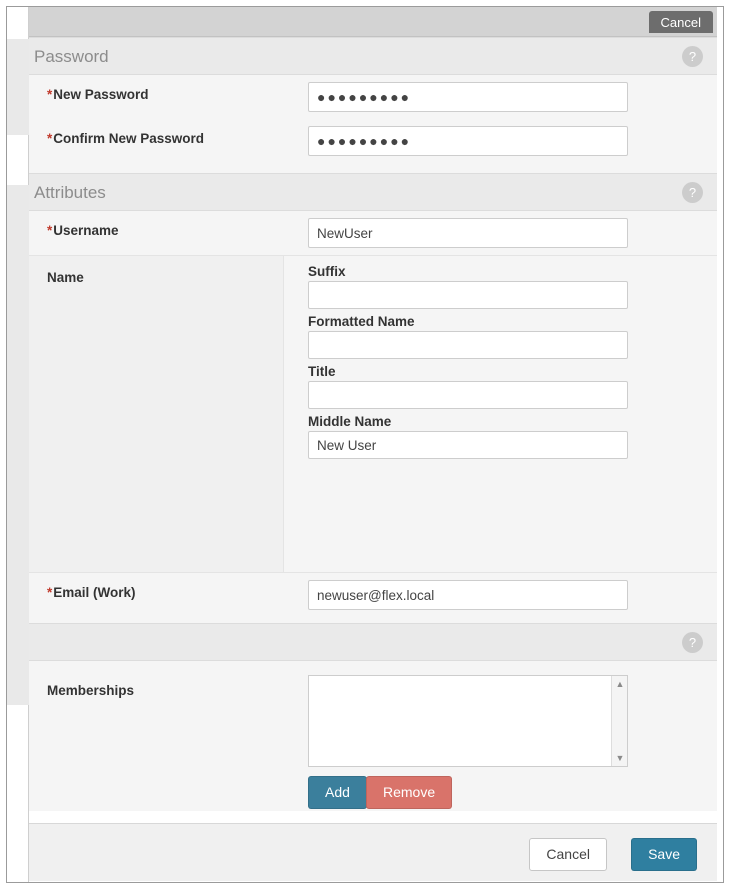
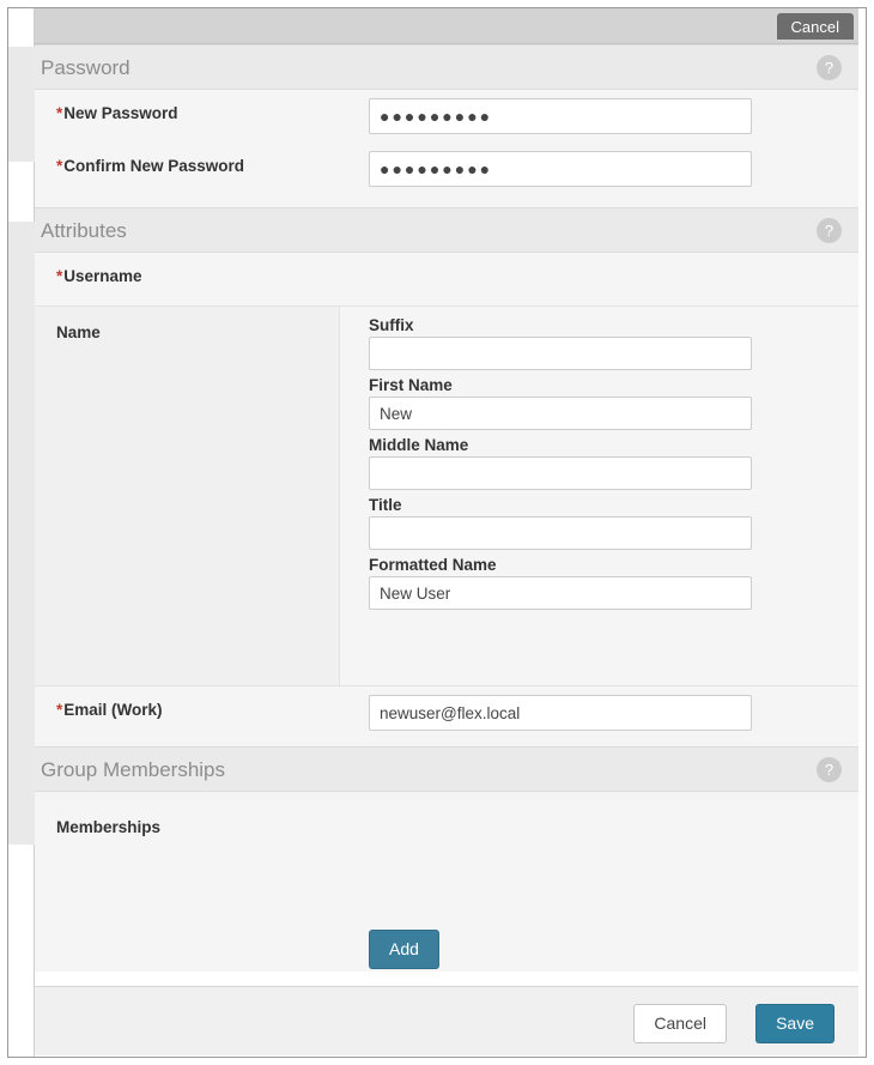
  Cancel
  Password
  ?
  *New Password
  ●●●●●●●●●
  *Confirm New Password
  ●●●●●●●●●
  Attributes
  ?
  *Username
- NewUser
  Name
  Suffix
+ First Name
+ New
- Formatted Name
+ Middle Name
  Title
- Middle Name
+ Formatted Name
  New User
  *Email (Work)
  newuser@flex.local
+ Group Memberships
  ?
  Memberships
- ▲
- ▼
  Add
- Remove
  Cancel
  Save
